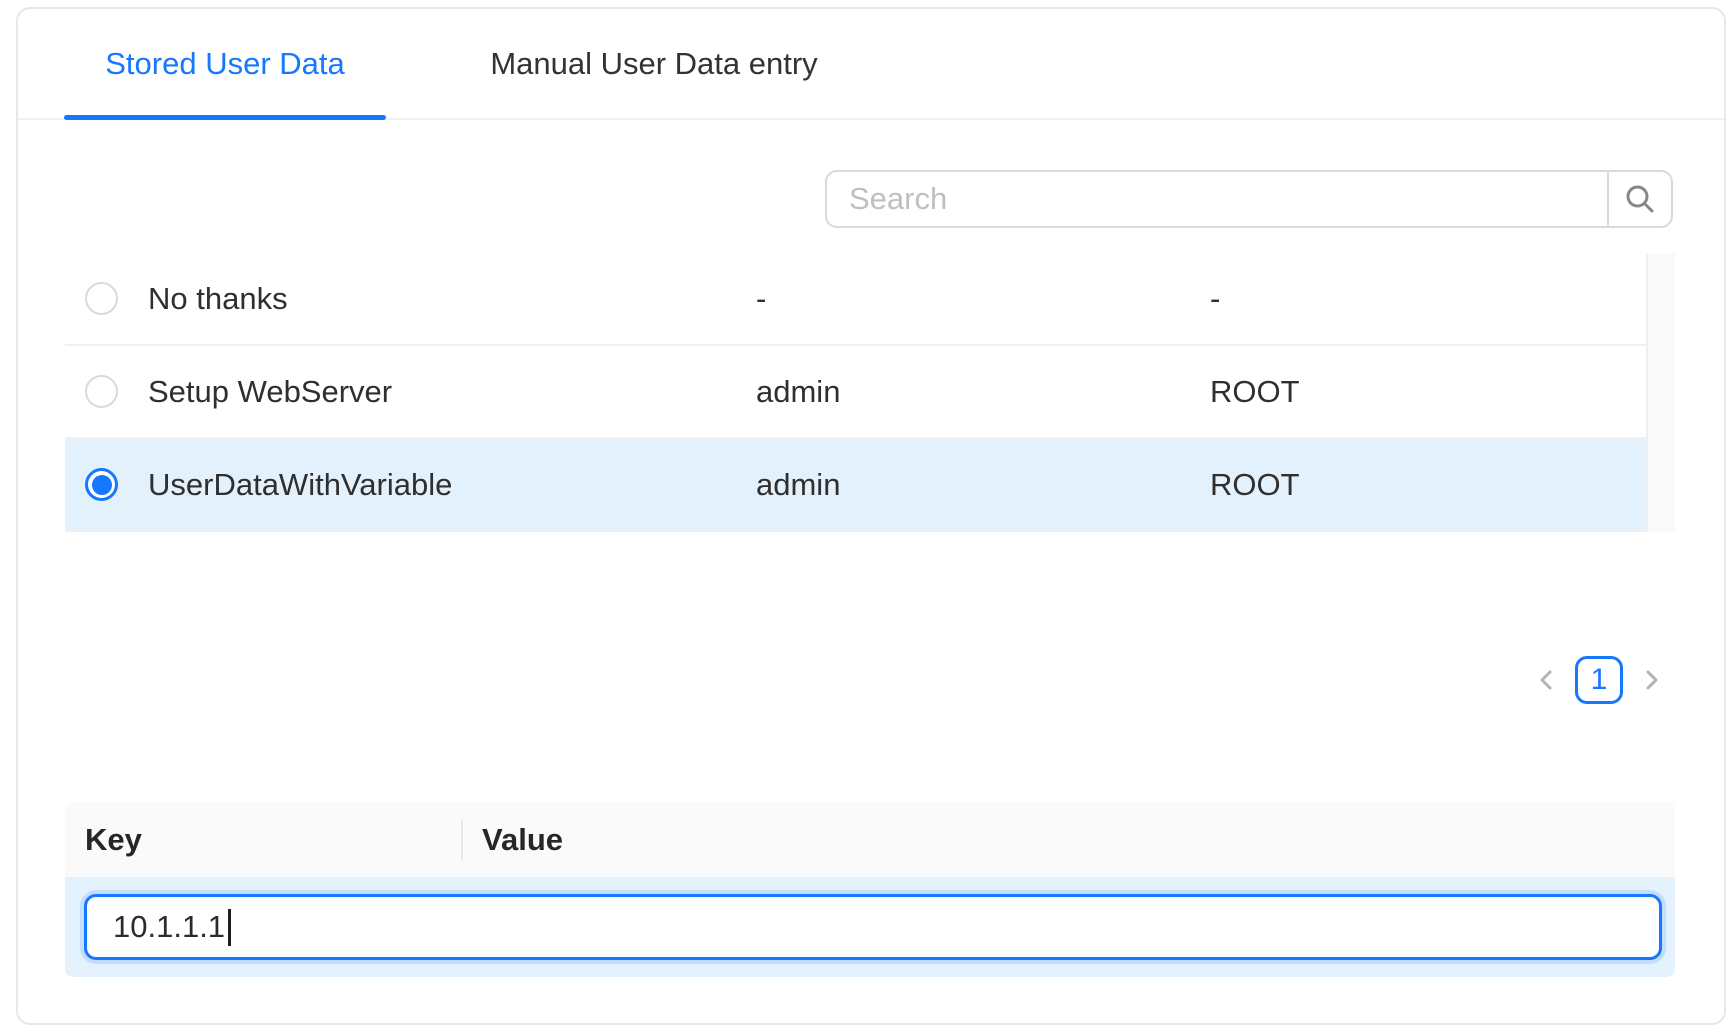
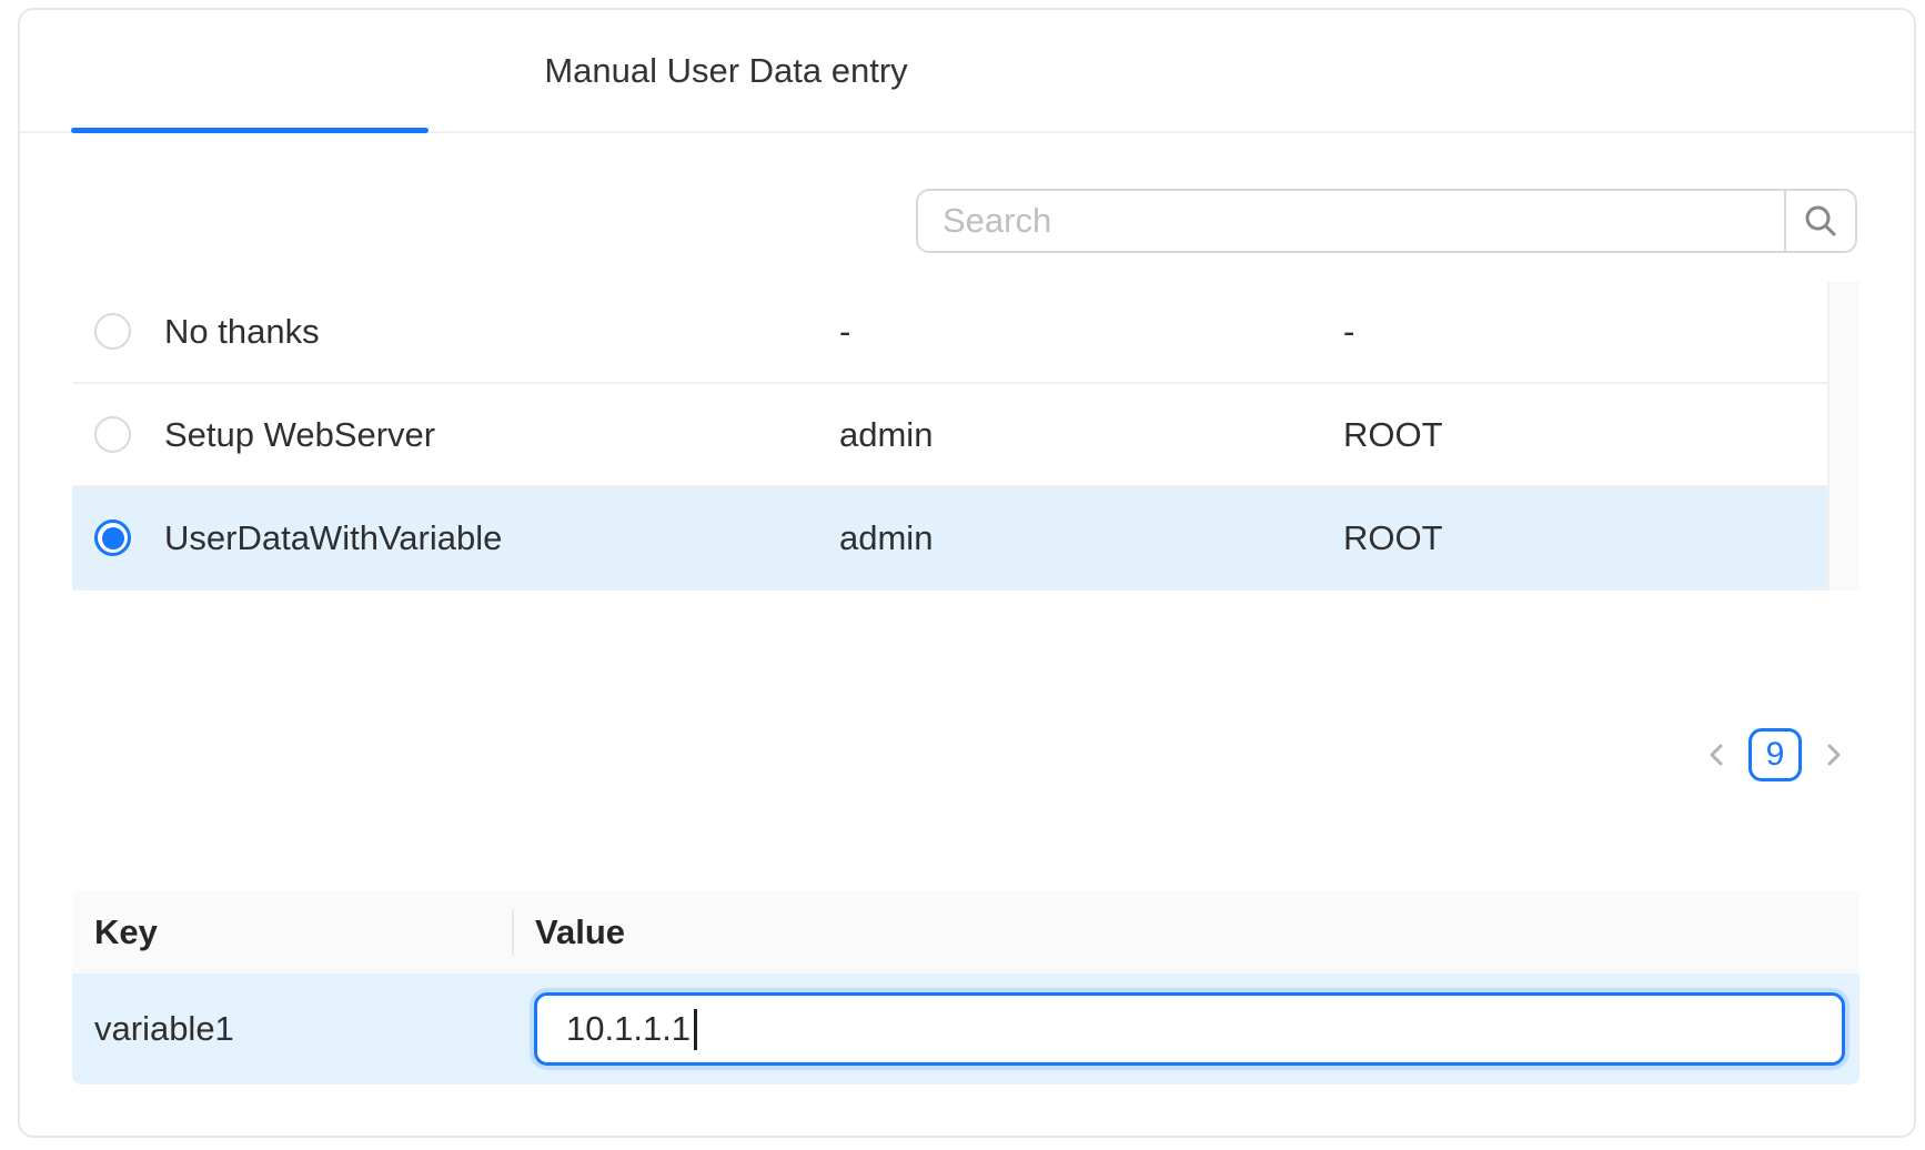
- Stored User Data
  Manual User Data entry
  Search
  No thanks
  -
  -
  Setup WebServer
  admin
  ROOT
  UserDataWithVariable
  admin
  ROOT
- 1
+ 9
  Key
  Value
+ variable1
  10.1.1.1
